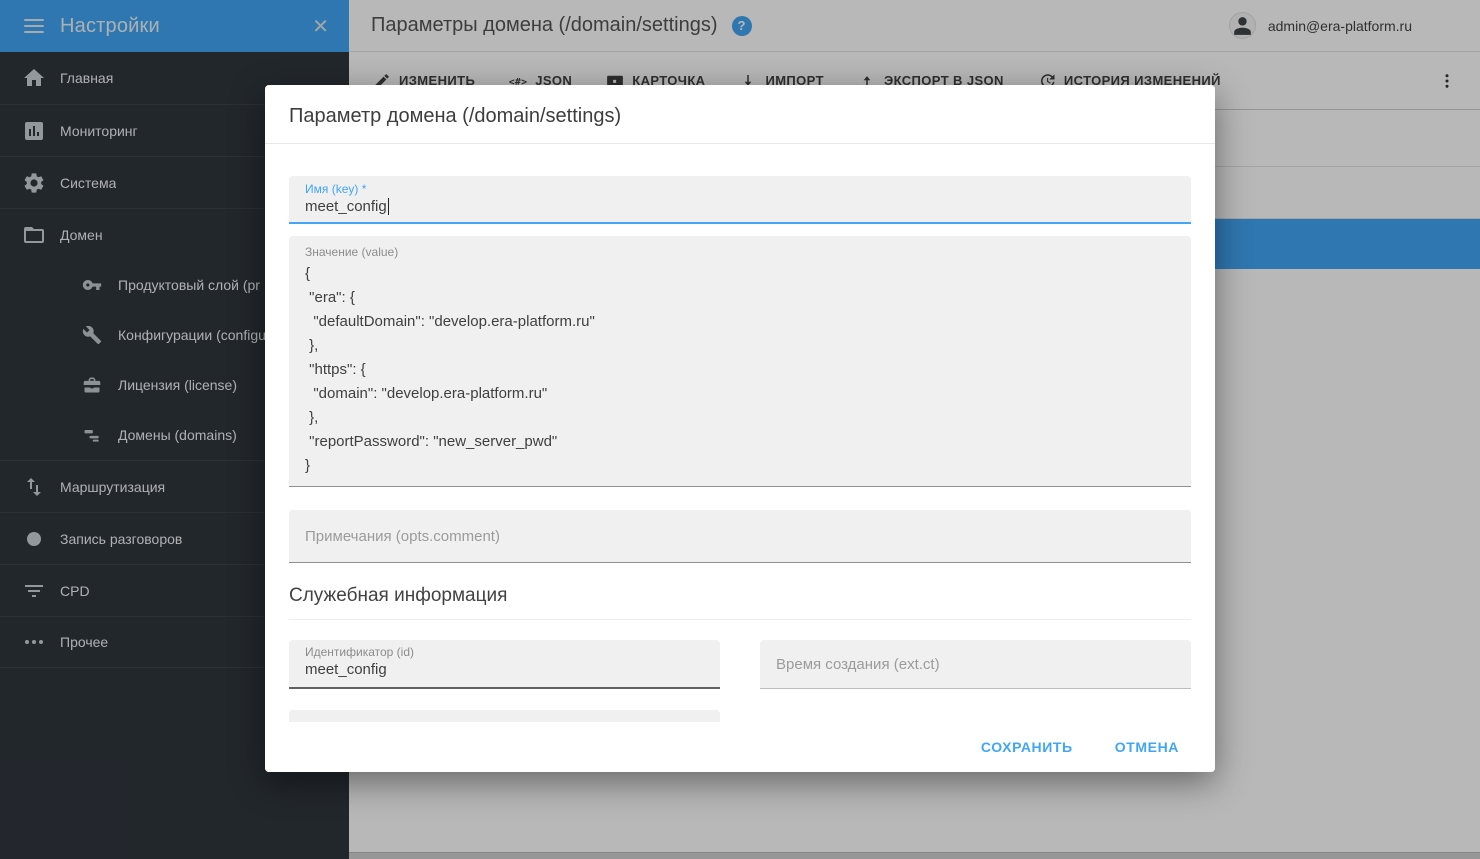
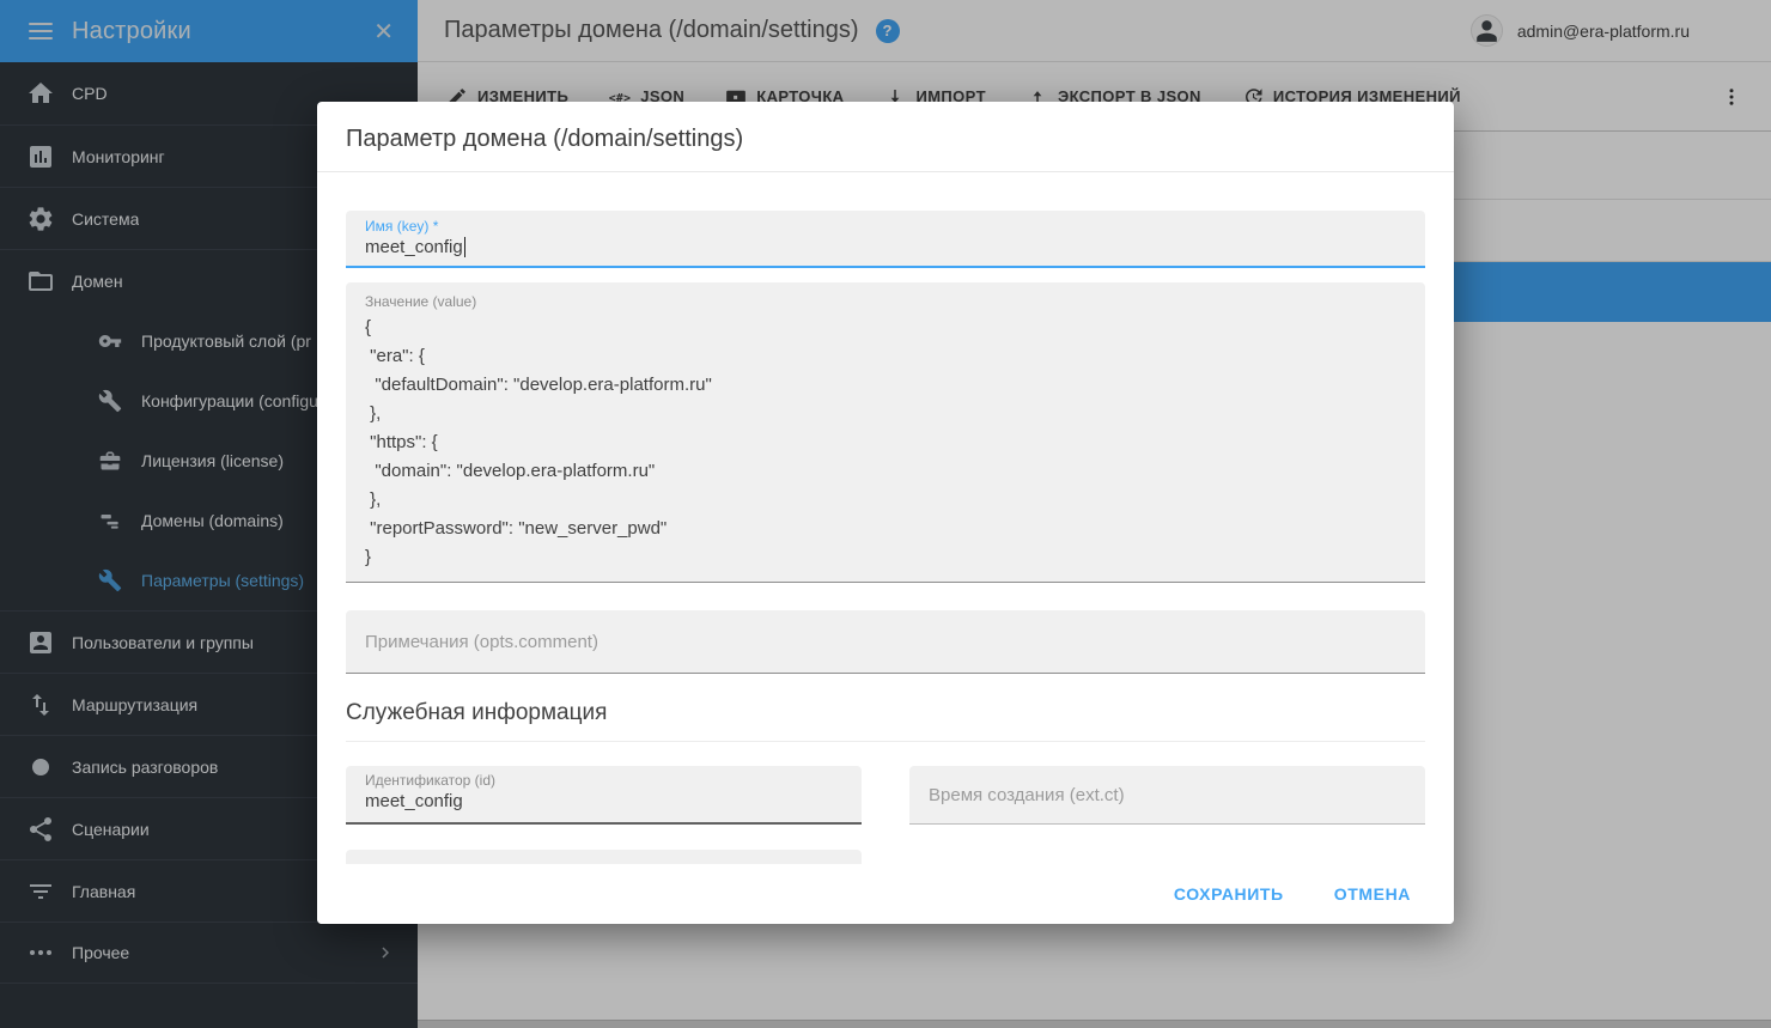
  Настройки
  ✕
- Главная
+ CPD
  Мониторинг
  Система
  Домен
  Продуктовый слой (pr
  Конфигурации (configu
  Лицензия (license)
  Домены (domains)
+ Параметры (settings)
+ Пользователи и группы
  Маршрутизация
  Запись разговоров
+ Сценарии
- CPD
+ Главная
  Прочее
  Параметры домена (/domain/settings)
  ?
  admin@era-platform.ru
  ИЗМЕНИТЬ
  <#>
  JSON
  КАРТОЧКА
  ИМПОРТ
  ЭКСПОРТ В JSON
  ИСТОРИЯ ИЗМЕНЕНИЙ
  Параметр домена (/domain/settings)
  Имя (key) *
  meet_config
  Значение (value)
  {
  "era": {
  "defaultDomain": "develop.era-platform.ru"
  },
  "https": {
  "domain": "develop.era-platform.ru"
  },
  "reportPassword": "new_server_pwd"
  }
  Примечания (opts.comment)
  Служебная информация
  Идентификатор (id)
  meet_config
  Время создания (ext.ct)
  СОХРАНИТЬ
  ОТМЕНА
